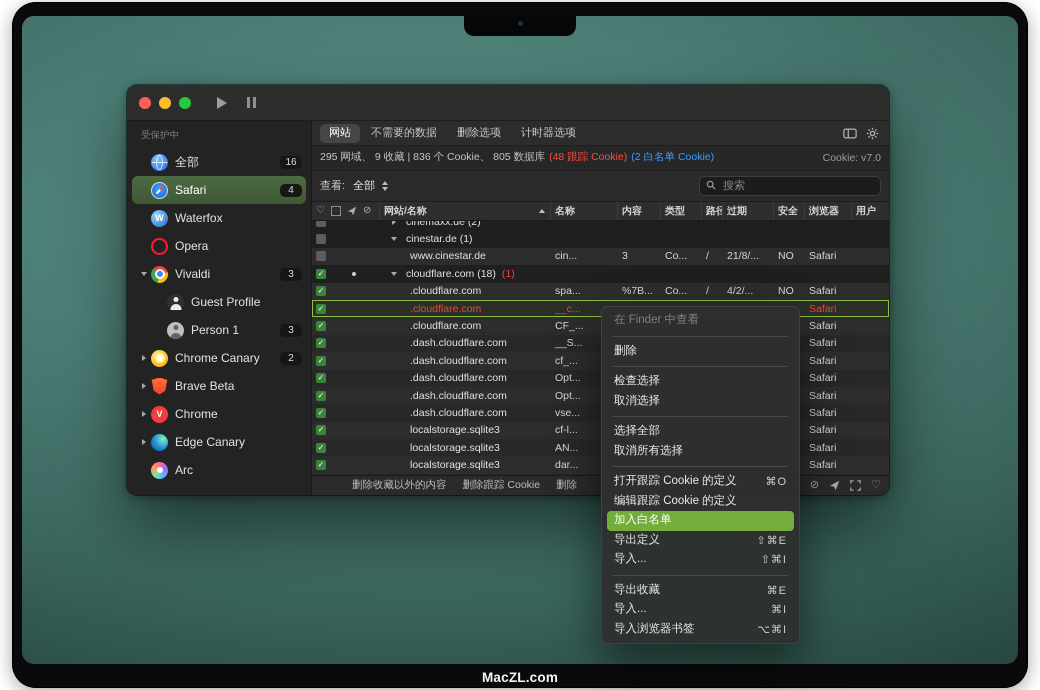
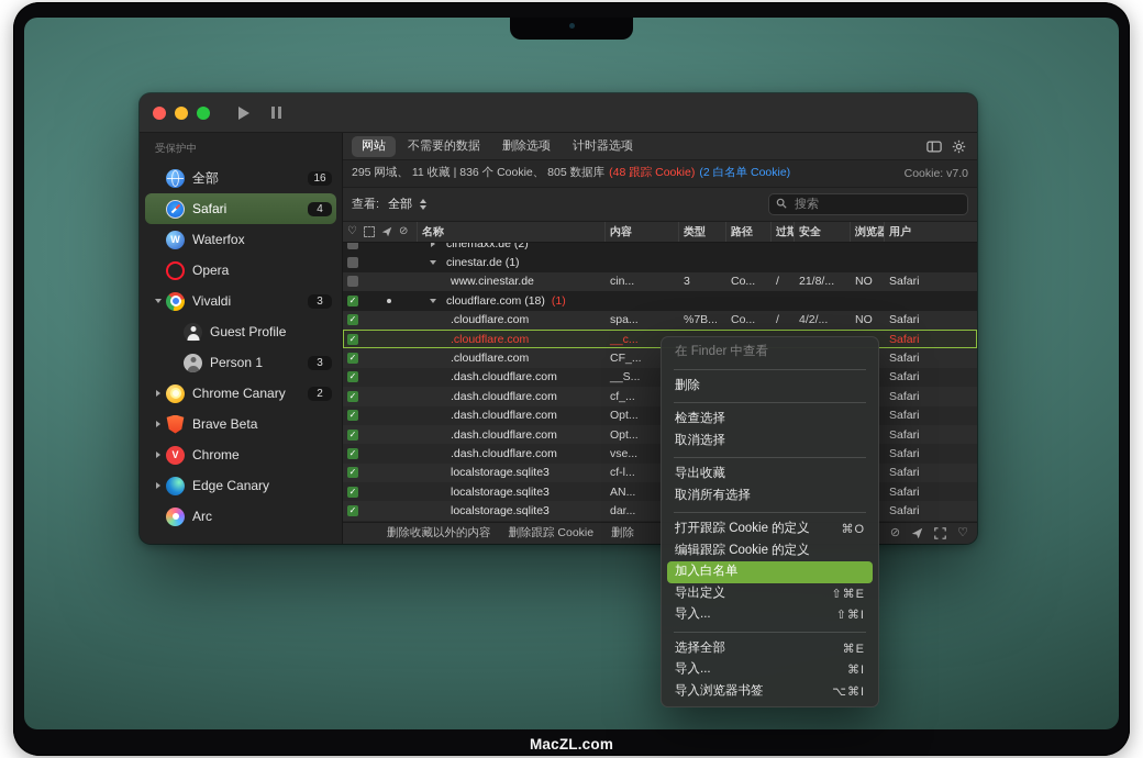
  MacZL.com
  受保护中
  全部
  16
  Safari
  4
  Waterfox
  Opera
  Vivaldi
  3
  Guest Profile
  Person 1
  3
  Chrome Canary
  2
  Brave Beta
  Chrome
  Edge Canary
  Arc
  网站
  不需要的数据
  删除选项
  计时器选项
- 295 网域、 9 收藏 | 836 个 Cookie、 805 数据库
+ 295 网域、 11 收藏 | 836 个 Cookie、 805 数据库
  (48 跟踪 Cookie)
  (2 白名单 Cookie)
  Cookie: v7.0
  查看:
  全部
  搜索
  ♡
  ⊘
- 网站/名称
  名称
  内容
  类型
  路径
  过期
  安全
  浏览器
  用户
  cinemaxx.de (2)
  cinestar.de (1)
  www.cinestar.de
  cin...
  3
  Co...
  /
  21/8/...
  NO
  Safari
  cloudflare.com (18)
  (1)
  .cloudflare.com
  spa...
  %7B...
  Co...
  /
  4/2/...
  NO
  Safari
  .cloudflare.com
  __c...
  Safari
  .cloudflare.com
  CF_...
  Safari
  .dash.cloudflare.com
  __S...
  Safari
  .dash.cloudflare.com
  cf_...
  Safari
  .dash.cloudflare.com
  Opt...
  Safari
  .dash.cloudflare.com
  Opt...
  Safari
  .dash.cloudflare.com
  vse...
  Safari
  localstorage.sqlite3
  cf-l...
  Safari
  localstorage.sqlite3
  AN...
  Safari
  localstorage.sqlite3
  dar...
  Safari
  删除收藏以外的内容
  删除跟踪 Cookie
  删除
  ⊘
  ♡
  在 Finder 中查看
  删除
  检查选择
  取消选择
- 选择全部
+ 导出收藏
  取消所有选择
  打开跟踪 Cookie 的定义
  ⌘O
  编辑跟踪 Cookie 的定义
  加入白名单
  导出定义
  ⇧⌘E
  导入...
  ⇧⌘I
- 导出收藏
+ 选择全部
  ⌘E
  导入...
  ⌘I
  导入浏览器书签
  ⌥⌘I
